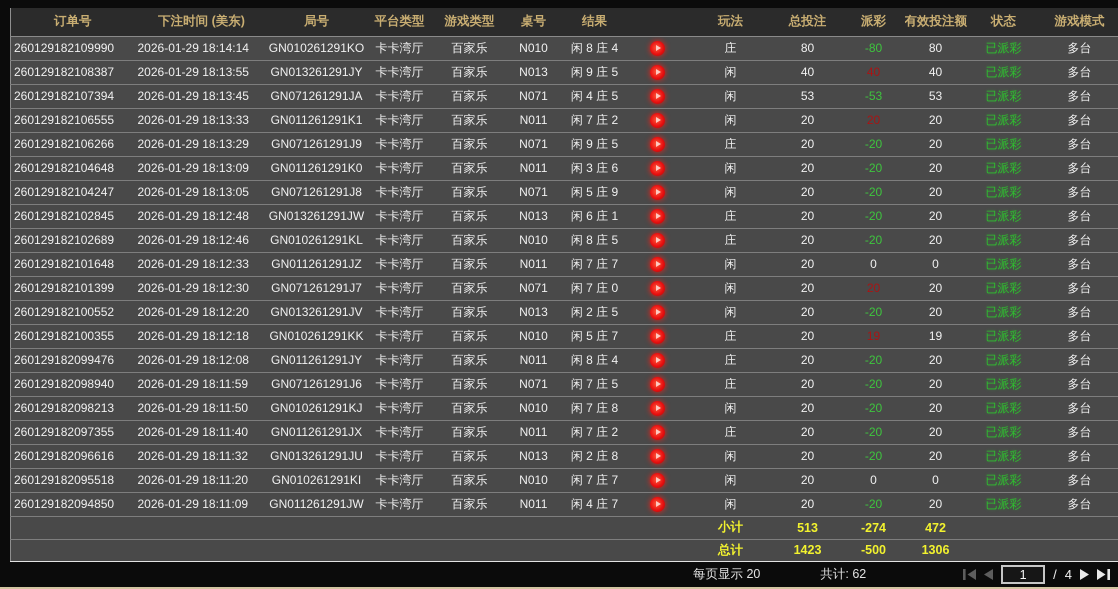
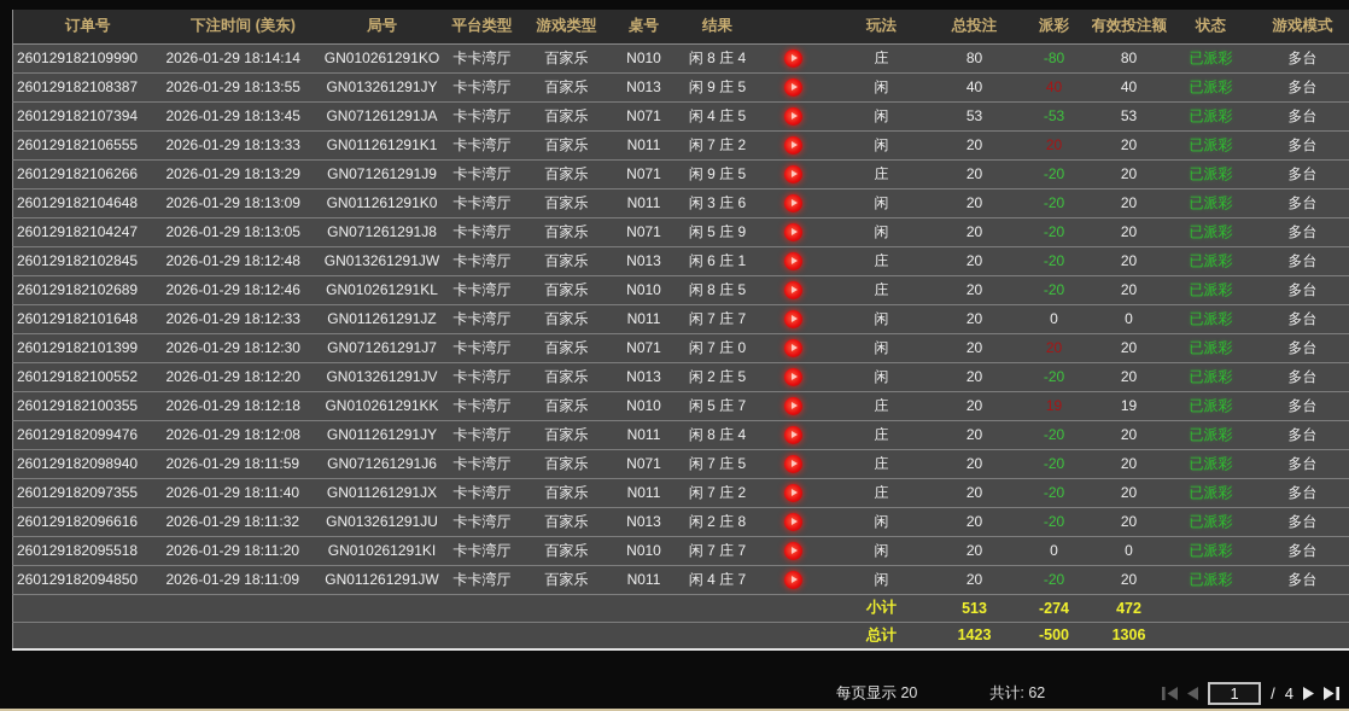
  订单号	下注时间 (美东)	局号	平台类型	游戏类型	桌号	结果		玩法	总投注	派彩	有效投注额	状态	游戏模式
  260129182109990	2026-01-29 18:14:14	GN010261291KO	卡卡湾厅	百家乐	N010	闲 8 庄 4		庄	80	-80	80	已派彩	多台
  260129182108387	2026-01-29 18:13:55	GN013261291JY	卡卡湾厅	百家乐	N013	闲 9 庄 5		闲	40	40	40	已派彩	多台
  260129182107394	2026-01-29 18:13:45	GN071261291JA	卡卡湾厅	百家乐	N071	闲 4 庄 5		闲	53	-53	53	已派彩	多台
  260129182106555	2026-01-29 18:13:33	GN011261291K1	卡卡湾厅	百家乐	N011	闲 7 庄 2		闲	20	20	20	已派彩	多台
  260129182106266	2026-01-29 18:13:29	GN071261291J9	卡卡湾厅	百家乐	N071	闲 9 庄 5		庄	20	-20	20	已派彩	多台
  260129182104648	2026-01-29 18:13:09	GN011261291K0	卡卡湾厅	百家乐	N011	闲 3 庄 6		闲	20	-20	20	已派彩	多台
  260129182104247	2026-01-29 18:13:05	GN071261291J8	卡卡湾厅	百家乐	N071	闲 5 庄 9		闲	20	-20	20	已派彩	多台
  260129182102845	2026-01-29 18:12:48	GN013261291JW	卡卡湾厅	百家乐	N013	闲 6 庄 1		庄	20	-20	20	已派彩	多台
  260129182102689	2026-01-29 18:12:46	GN010261291KL	卡卡湾厅	百家乐	N010	闲 8 庄 5		庄	20	-20	20	已派彩	多台
  260129182101648	2026-01-29 18:12:33	GN011261291JZ	卡卡湾厅	百家乐	N011	闲 7 庄 7		闲	20	0	0	已派彩	多台
  260129182101399	2026-01-29 18:12:30	GN071261291J7	卡卡湾厅	百家乐	N071	闲 7 庄 0		闲	20	20	20	已派彩	多台
  260129182100552	2026-01-29 18:12:20	GN013261291JV	卡卡湾厅	百家乐	N013	闲 2 庄 5		闲	20	-20	20	已派彩	多台
  260129182100355	2026-01-29 18:12:18	GN010261291KK	卡卡湾厅	百家乐	N010	闲 5 庄 7		庄	20	19	19	已派彩	多台
  260129182099476	2026-01-29 18:12:08	GN011261291JY	卡卡湾厅	百家乐	N011	闲 8 庄 4		庄	20	-20	20	已派彩	多台
  260129182098940	2026-01-29 18:11:59	GN071261291J6	卡卡湾厅	百家乐	N071	闲 7 庄 5		庄	20	-20	20	已派彩	多台
- 260129182098213	2026-01-29 18:11:50	GN010261291KJ	卡卡湾厅	百家乐	N010	闲 7 庄 8		闲	20	-20	20	已派彩	多台
  260129182097355	2026-01-29 18:11:40	GN011261291JX	卡卡湾厅	百家乐	N011	闲 7 庄 2		庄	20	-20	20	已派彩	多台
  260129182096616	2026-01-29 18:11:32	GN013261291JU	卡卡湾厅	百家乐	N013	闲 2 庄 8		闲	20	-20	20	已派彩	多台
  260129182095518	2026-01-29 18:11:20	GN010261291KI	卡卡湾厅	百家乐	N010	闲 7 庄 7		闲	20	0	0	已派彩	多台
  260129182094850	2026-01-29 18:11:09	GN011261291JW	卡卡湾厅	百家乐	N011	闲 4 庄 7		闲	20	-20	20	已派彩	多台
  	小计	513	-274	472
  	总计	1423	-500	1306
  每页显示 20
  共计: 62
  1
  /
  4
